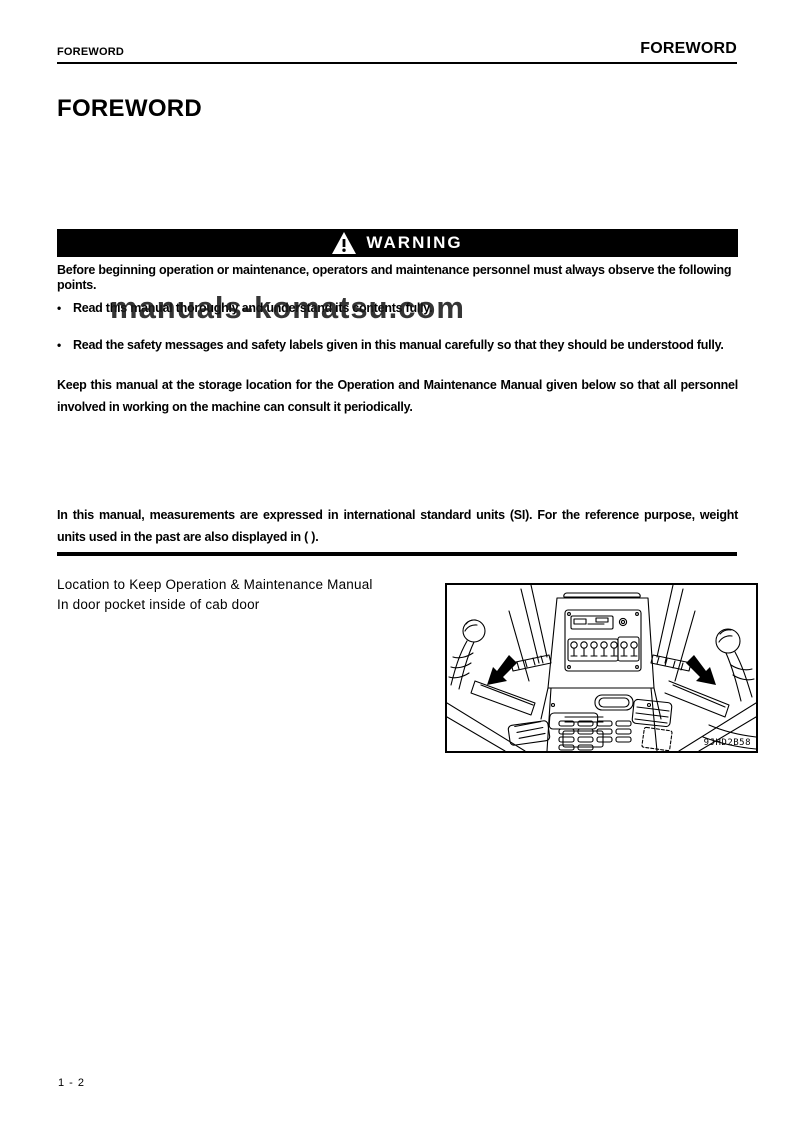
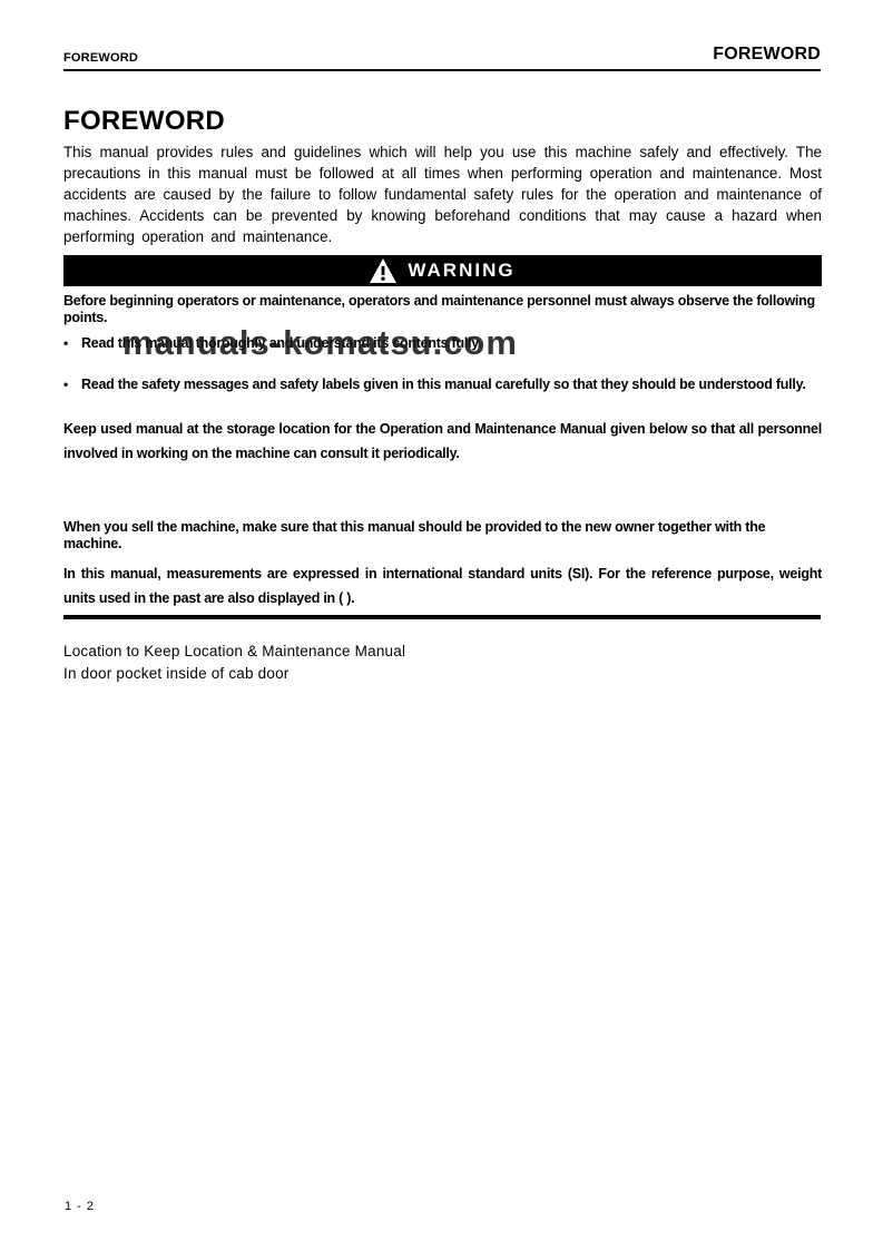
  FOREWORD
  FOREWORD
  FOREWORD
+ This manual provides rules and guidelines which will help you use this machine safely and effectively. The precautions in this manual must be followed at all times when performing operation and maintenance. Most accidents are caused by the failure to follow fundamental safety rules for the operation and maintenance of machines. Accidents can be prevented by knowing beforehand conditions that may cause a hazard when performing operation and maintenance.
  WARNING
- Before beginning operation or maintenance, operators and maintenance personnel must always observe the following points.
+ Before beginning operators or maintenance, operators and maintenance personnel must always observe the following points.
  •
  Read this manual thoroughly and understand its contents fully.
  •
  Read the safety messages and safety labels given in this manual carefully so that they should be understood fully.
  manuals-komatsu.com
- Keep this manual at the storage location for the Operation and Maintenance Manual given below so that all personnel involved in working on the machine can consult it periodically.
+ Keep used manual at the storage location for the Operation and Maintenance Manual given below so that all personnel involved in working on the machine can consult it periodically.
+ When you sell the machine, make sure that this manual should be provided to the new owner together with the machine.
  In this manual, measurements are expressed in international standard units (SI). For the reference purpose, weight units used in the past are also displayed in ( ).
- Location to Keep Operation & Maintenance Manual
+ Location to Keep Location & Maintenance Manual
  In door pocket inside of cab door
- 9JHD2B58
  1 - 2
